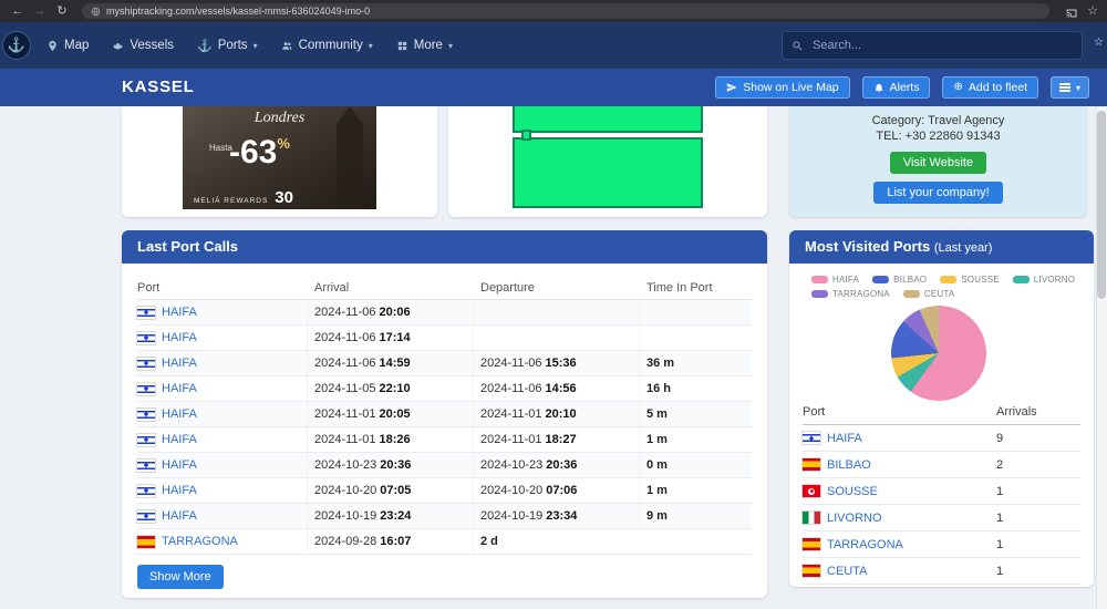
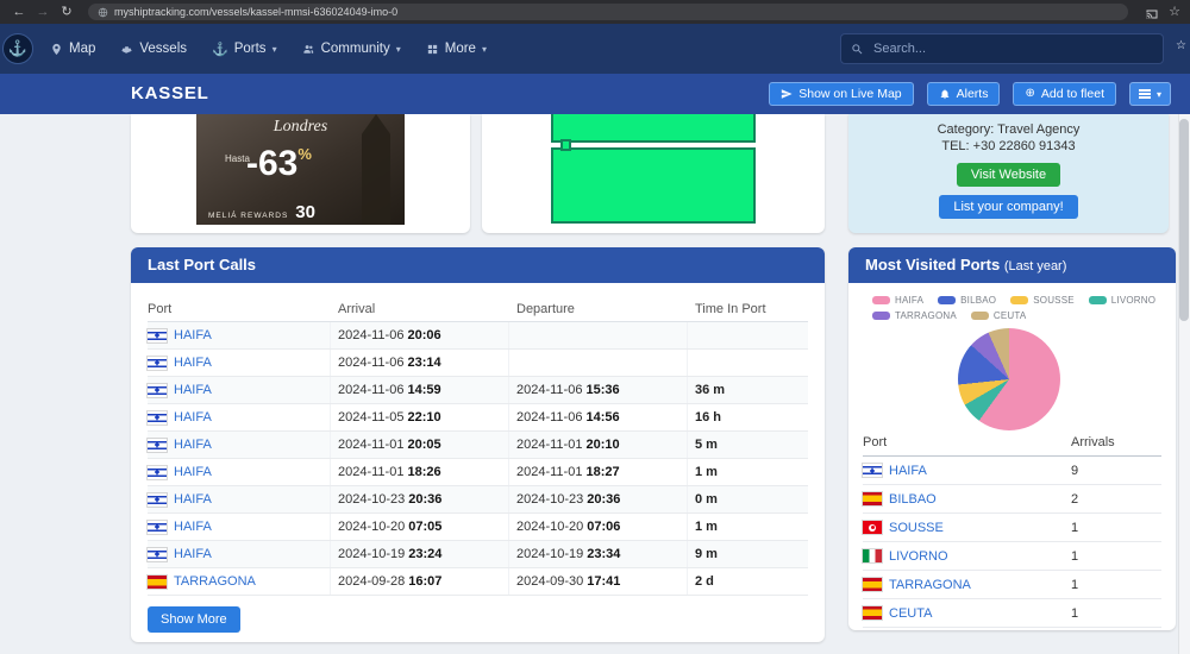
  ←
  →
  ↻
  myshiptracking.com/vessels/kassel-mmsi-636024049-imo-0
  ☆
  ⚓
  Map
  Vessels
  ⚓
  Ports
  ▾
  Community
  ▾
  More
  ▾
  Search...
  ☆
  KASSEL
  Show on Live Map
  Alerts
  ⊕
  Add to fleet
  ▾
  Londres
  Hasta
  -63%
  30
  Category: Travel Agency
  TEL: +30 22860 91343
  Visit Website
  List your company!
  Last Port Calls
  Port
  Arrival
  Departure
  Time In Port
  HAIFA
  2024-11-06
  20:06
  HAIFA
  2024-11-06
- 17:14
+ 23:14
  HAIFA
  2024-11-06
  14:59
  2024-11-06
  15:36
  36 m
  HAIFA
  2024-11-05
  22:10
  2024-11-06
  14:56
  16 h
  HAIFA
  2024-11-01
  20:05
  2024-11-01
  20:10
  5 m
  HAIFA
  2024-11-01
  18:26
  2024-11-01
  18:27
  1 m
  HAIFA
  2024-10-23
  20:36
  2024-10-23
  20:36
  0 m
  HAIFA
  2024-10-20
  07:05
  2024-10-20
  07:06
  1 m
  HAIFA
  2024-10-19
  23:24
  2024-10-19
  23:34
  9 m
  TARRAGONA
  2024-09-28
  16:07
+ 2024-09-30
+ 17:41
  2 d
  Show More
  Most Visited Ports (Last year)
  HAIFA
  BILBAO
  SOUSSE
  LIVORNO
  TARRAGONA
  CEUTA
  Port
  Arrivals
  HAIFA
  9
  BILBAO
  2
  SOUSSE
  1
  LIVORNO
  1
  TARRAGONA
  1
  CEUTA
  1
